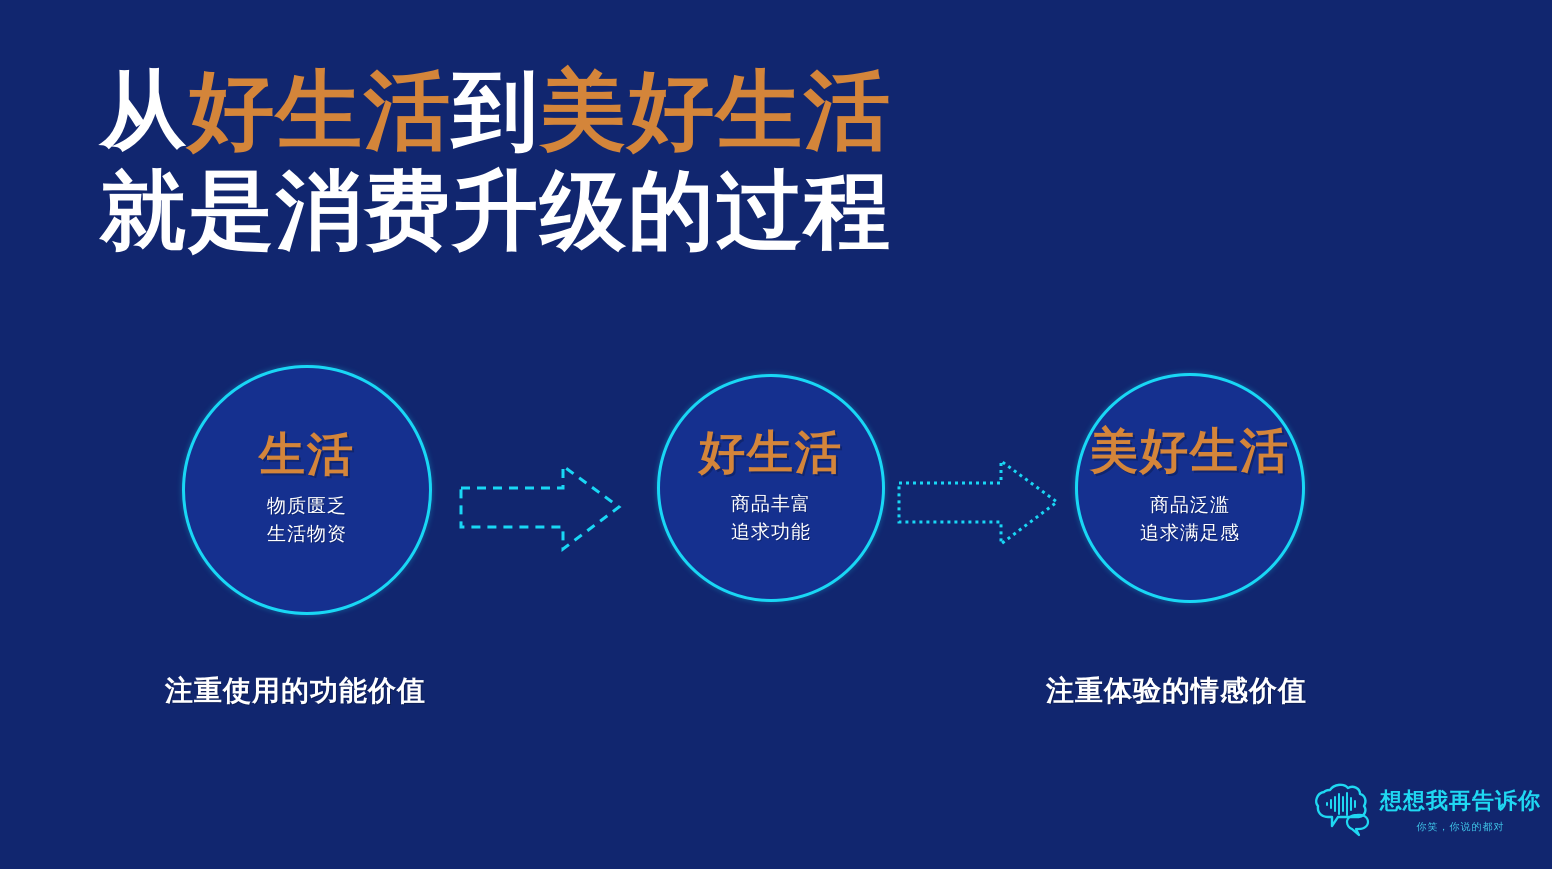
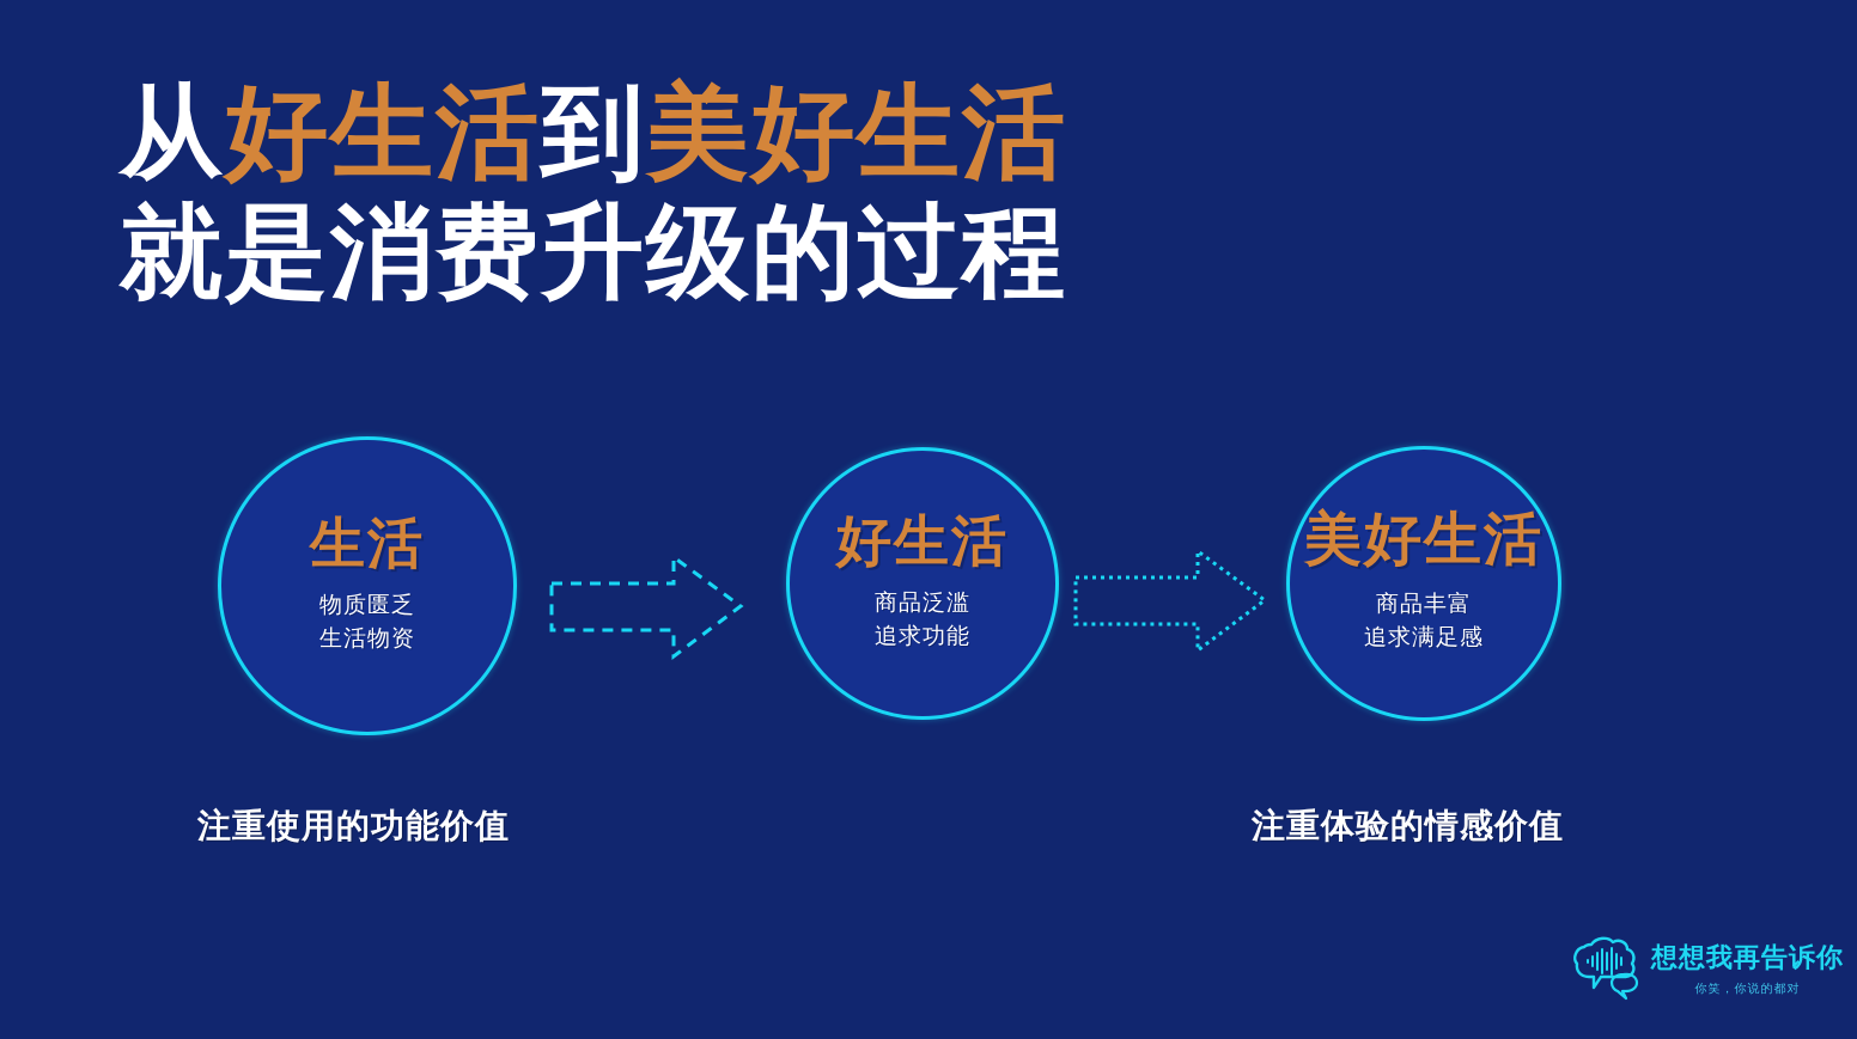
  从好生活到美好生活
  就是消费升级的过程
  生活
  物质匮乏
  生活物资
  好生活
- 商品丰富
+ 商品泛滥
  追求功能
  美好生活
- 商品泛滥
+ 商品丰富
  追求满足感
  注重使用的功能价值
  注重体验的情感价值
  想想我再告诉你
  你笑，你说的都对
